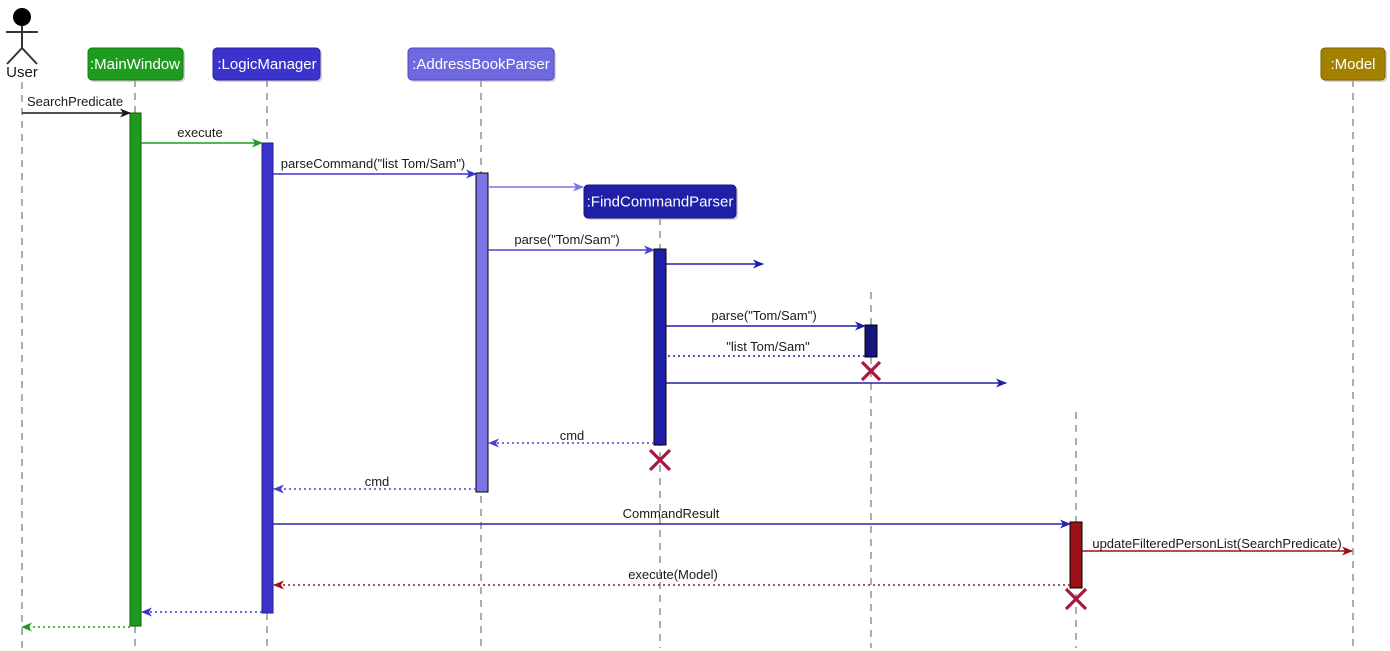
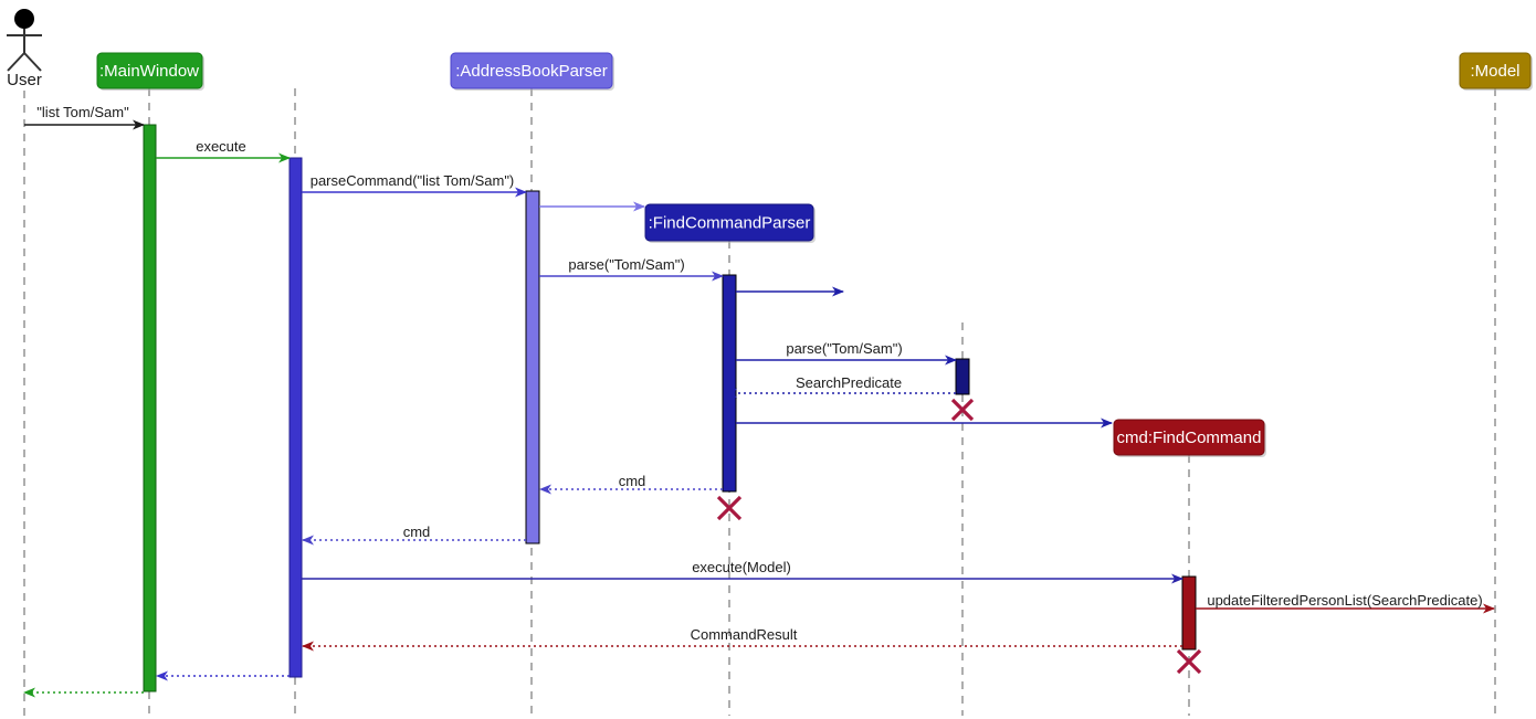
- SearchPredicate
+ "list Tom/Sam"
  execute
  parseCommand("list Tom/Sam")
  parse("Tom/Sam")
  parse("Tom/Sam")
- "list Tom/Sam"
+ SearchPredicate
  cmd
  cmd
- CommandResult
+ execute(Model)
  updateFilteredPersonList(SearchPredicate)
- execute(Model)
+ CommandResult
  :MainWindow
- :LogicManager
  :AddressBookParser
  :FindCommandParser
+ cmd:FindCommand
  :Model
  User
